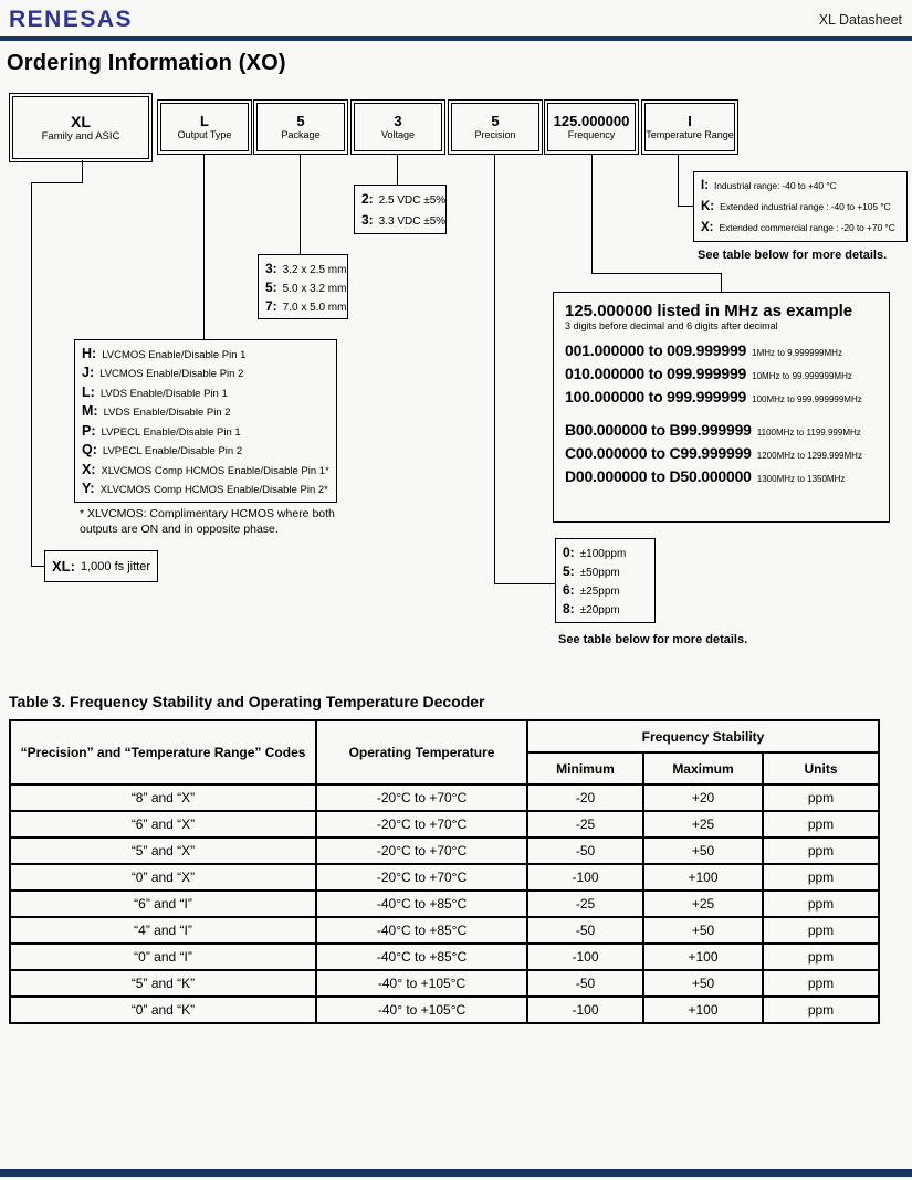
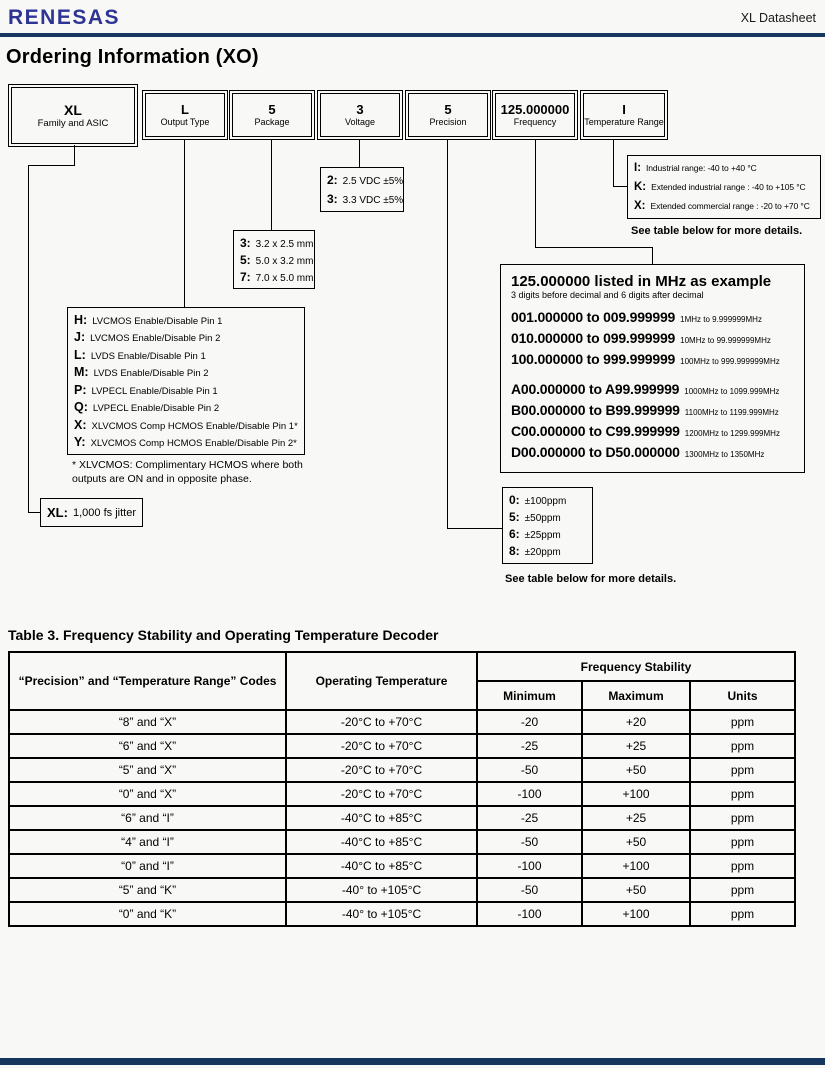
  RENESAS
  XL Datasheet
  Ordering Information (XO)
  XL
  Family and ASIC
  L
  Output Type
  5
  Package
  3
  Voltage
  5
  Precision
  125.000000
  Frequency
  I
  Temperature Range
  2:
  2.5 VDC ±5%
  3:
  3.3 VDC ±5%
  I:
  Industrial range: -40 to +40 °C
  K:
  Extended industrial range : -40 to +105 °C
  X:
  Extended commercial range : -20 to +70 °C
  See table below for more details.
  3:
  3.2 x 2.5 mm
  5:
  5.0 x 3.2 mm
  7:
  7.0 x 5.0 mm
  125.000000 listed in MHz as example
  3 digits before decimal and 6 digits after decimal
  001.000000 to 009.999999
  1MHz to 9.999999MHz
  010.000000 to 099.999999
  10MHz to 99.999999MHz
  100.000000 to 999.999999
  100MHz to 999.999999MHz
+ A00.000000 to A99.999999
+ 1000MHz to 1099.999MHz
  B00.000000 to B99.999999
  1100MHz to 1199.999MHz
  C00.000000 to C99.999999
  1200MHz to 1299.999MHz
  D00.000000 to D50.000000
  1300MHz to 1350MHz
  H:
  LVCMOS Enable/Disable Pin 1
  J:
  LVCMOS Enable/Disable Pin 2
  L:
  LVDS Enable/Disable Pin 1
  M:
  LVDS Enable/Disable Pin 2
  P:
  LVPECL Enable/Disable Pin 1
  Q:
  LVPECL Enable/Disable Pin 2
  X:
  XLVCMOS Comp HCMOS Enable/Disable Pin 1*
  Y:
  XLVCMOS Comp HCMOS Enable/Disable Pin 2*
  * XLVCMOS: Complimentary HCMOS where both outputs are ON and in opposite phase.
  XL:
  1,000 fs jitter
  0:
  ±100ppm
  5:
  ±50ppm
  6:
  ±25ppm
  8:
  ±20ppm
  See table below for more details.
  Table 3. Frequency Stability and Operating Temperature Decoder
  “Precision” and “Temperature Range” Codes	Operating Temperature	Frequency Stability
  Minimum	Maximum	Units
  “8” and “X”	-20°C to +70°C	-20	+20	ppm
  “6” and “X”	-20°C to +70°C	-25	+25	ppm
  “5” and “X”	-20°C to +70°C	-50	+50	ppm
  “0” and “X”	-20°C to +70°C	-100	+100	ppm
  “6” and “I”	-40°C to +85°C	-25	+25	ppm
  “4” and “I”	-40°C to +85°C	-50	+50	ppm
  “0” and “I”	-40°C to +85°C	-100	+100	ppm
  “5” and “K”	-40° to +105°C	-50	+50	ppm
  “0” and “K”	-40° to +105°C	-100	+100	ppm
